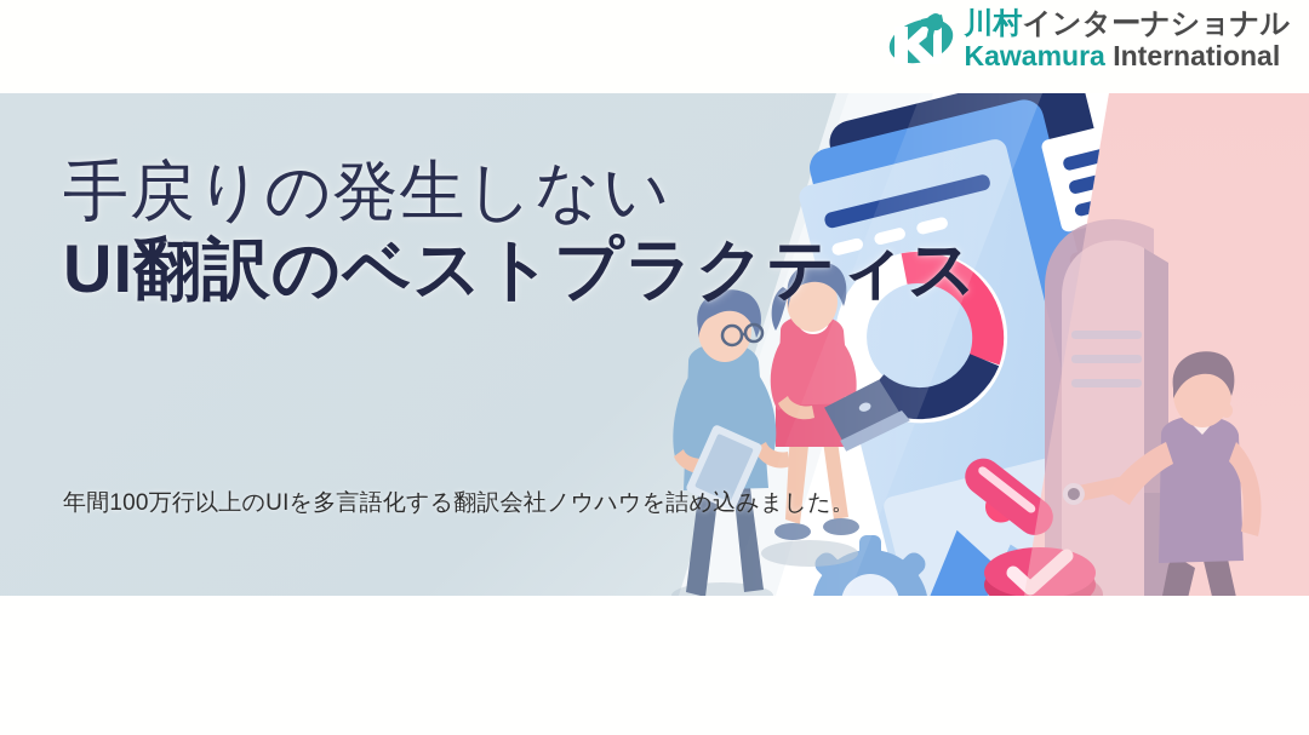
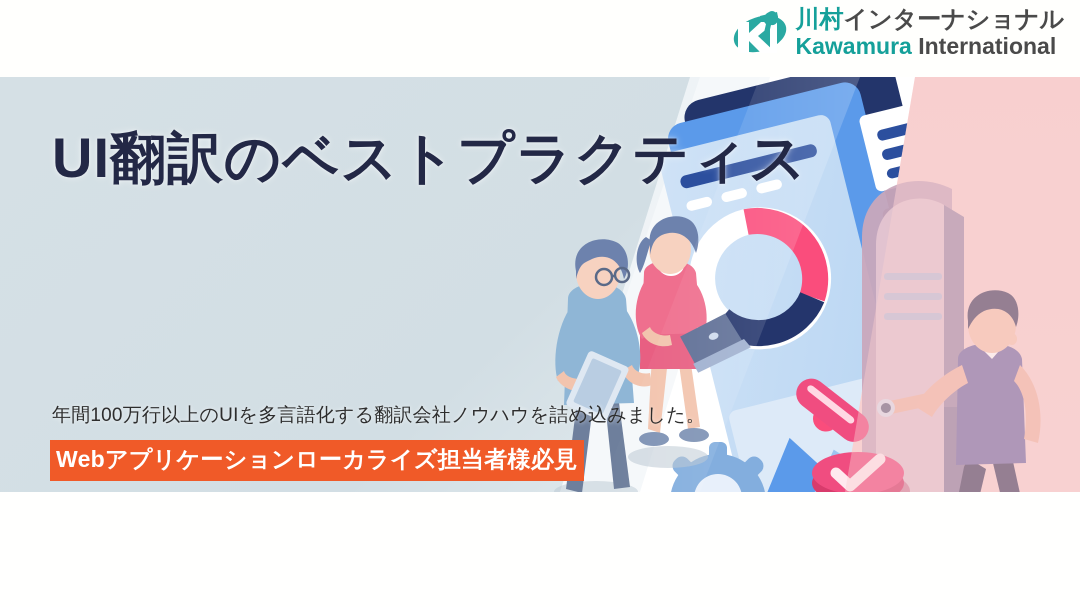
  川村インターナショナル
  Kawamura International
- 手戻りの発生しない
  UI翻訳のベストプラクティス
  年間100万行以上のUIを多言語化する翻訳会社ノウハウを詰め込みました。
+ Webアプリケーションローカライズ担当者様必見
